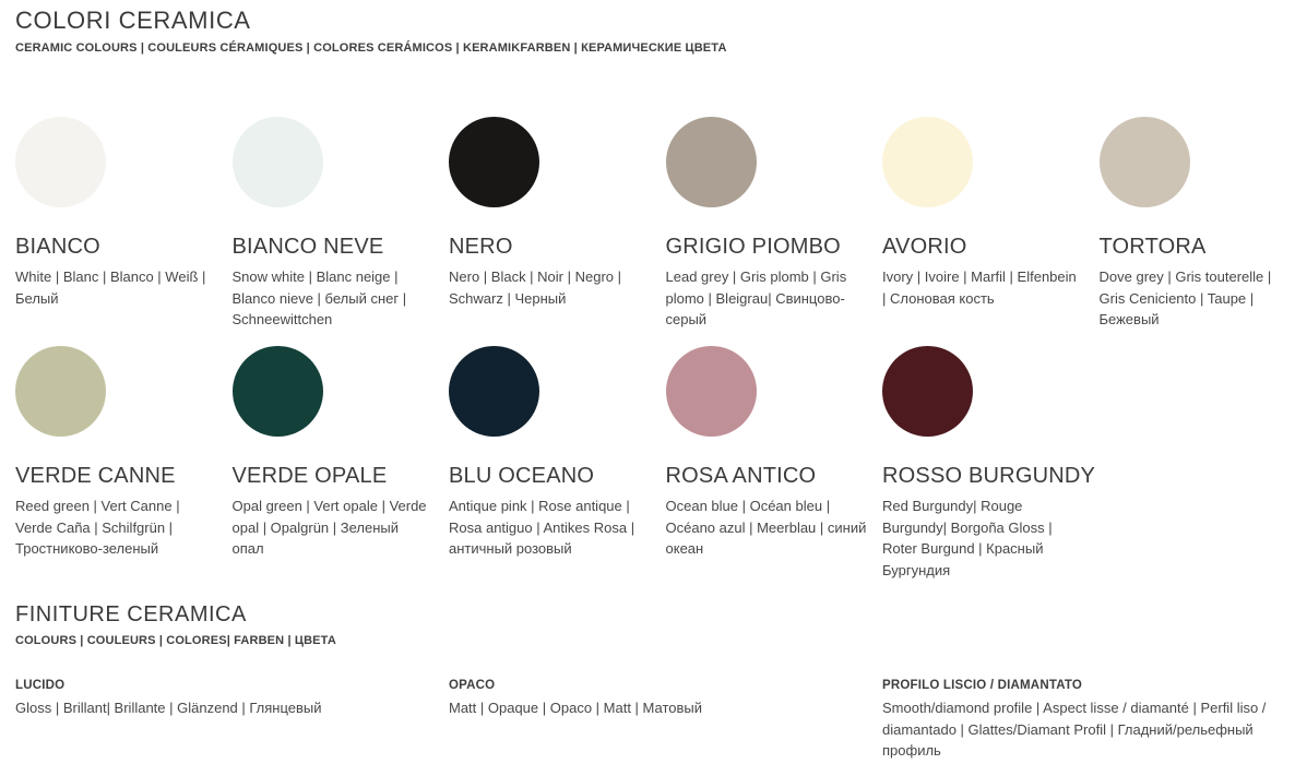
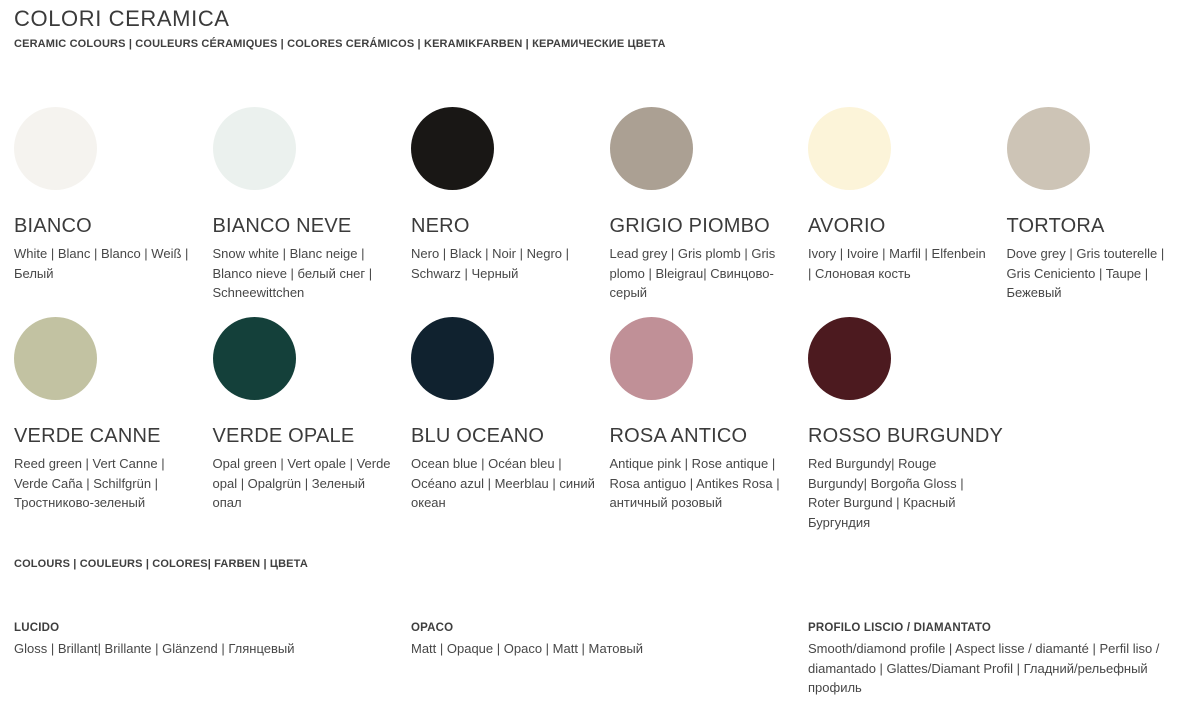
  COLORI CERAMICA
  CERAMIC COLOURS | COULEURS CÉRAMIQUES | COLORES CERÁMICOS | KERAMIKFARBEN | КЕРАМИЧЕСКИЕ ЦВЕТА
  BIANCO
  White | Blanc | Blanco | Weiß | Белый
  BIANCO NEVE
  Snow white | Blanc neige | Blanco nieve | белый снег | Schneewittchen
  NERO
  Nero | Black | Noir | Negro | Schwarz | Черный
  GRIGIO PIOMBO
  Lead grey | Gris plomb | Gris plomo | Bleigrau| Свинцово-серый
  AVORIO
  Ivory | Ivoire | Marfil | Elfenbein | Слоновая кость
  TORTORA
  Dove grey | Gris touterelle | Gris Ceniciento | Taupe | Бежевый
  VERDE CANNE
  Reed green | Vert Canne | Verde Caña | Schilfgrün | Тростниково-зеленый
  VERDE OPALE
  Opal green | Vert opale | Verde opal | Opalgrün | Зеленый опал
  BLU OCEANO
- Antique pink | Rose antique | Rosa antiguo | Antikes Rosa | античный розовый
+ Ocean blue | Océan bleu | Océano azul | Meerblau | синий океан
  ROSA ANTICO
- Ocean blue | Océan bleu | Océano azul | Meerblau | синий океан
+ Antique pink | Rose antique | Rosa antiguo | Antikes Rosa | античный розовый
  ROSSO BURGUNDY
  Red Burgundy| Rouge Burgundy| Borgoña Gloss | Roter Burgund | Красный Бургундия
- FINITURE CERAMICA
  COLOURS | COULEURS | COLORES| FARBEN | ЦВЕТА
  LUCIDO
  Gloss | Brillant| Brillante | Glänzend | Глянцевый
  OPACO
  Matt | Opaque | Opaco | Matt | Матовый
  PROFILO LISCIO / DIAMANTATO
  Smooth/diamond profile | Aspect lisse / diamanté | Perfil liso / diamantado | Glattes/Diamant Profil | Гладний/рельефный профиль
